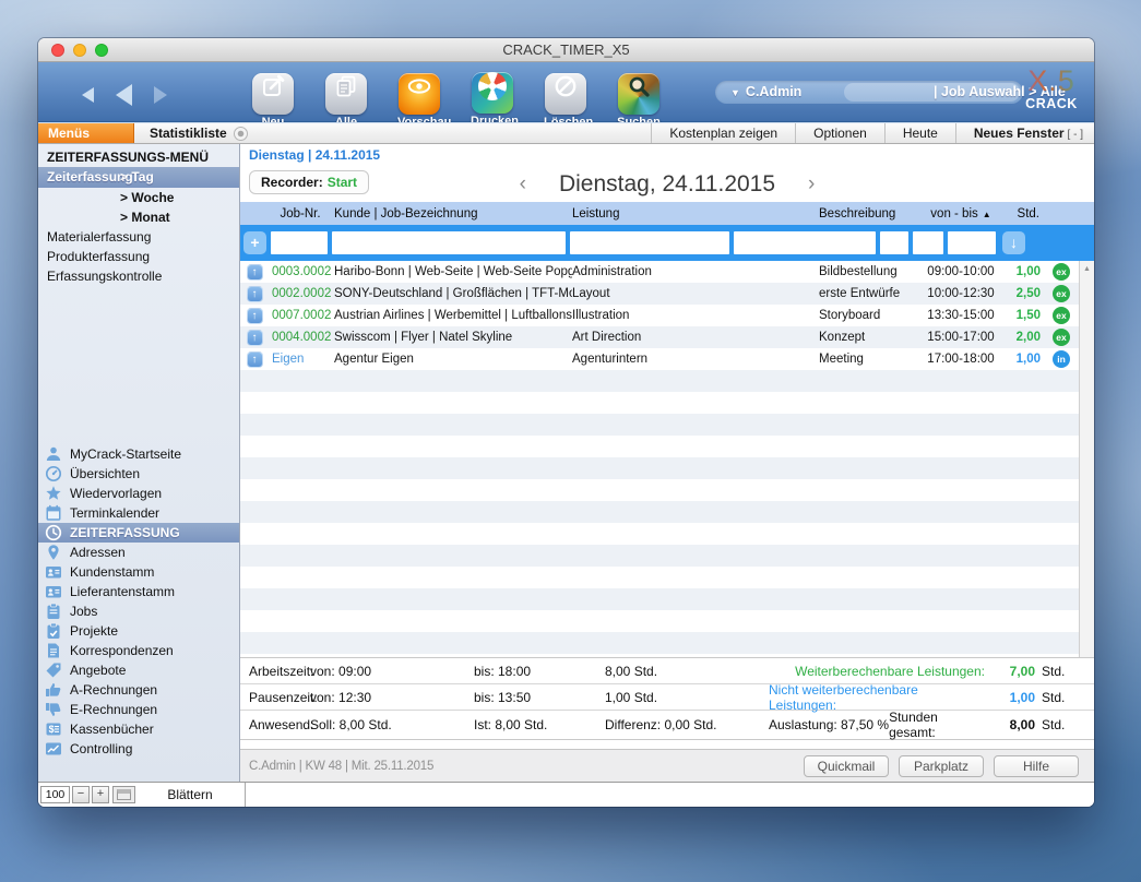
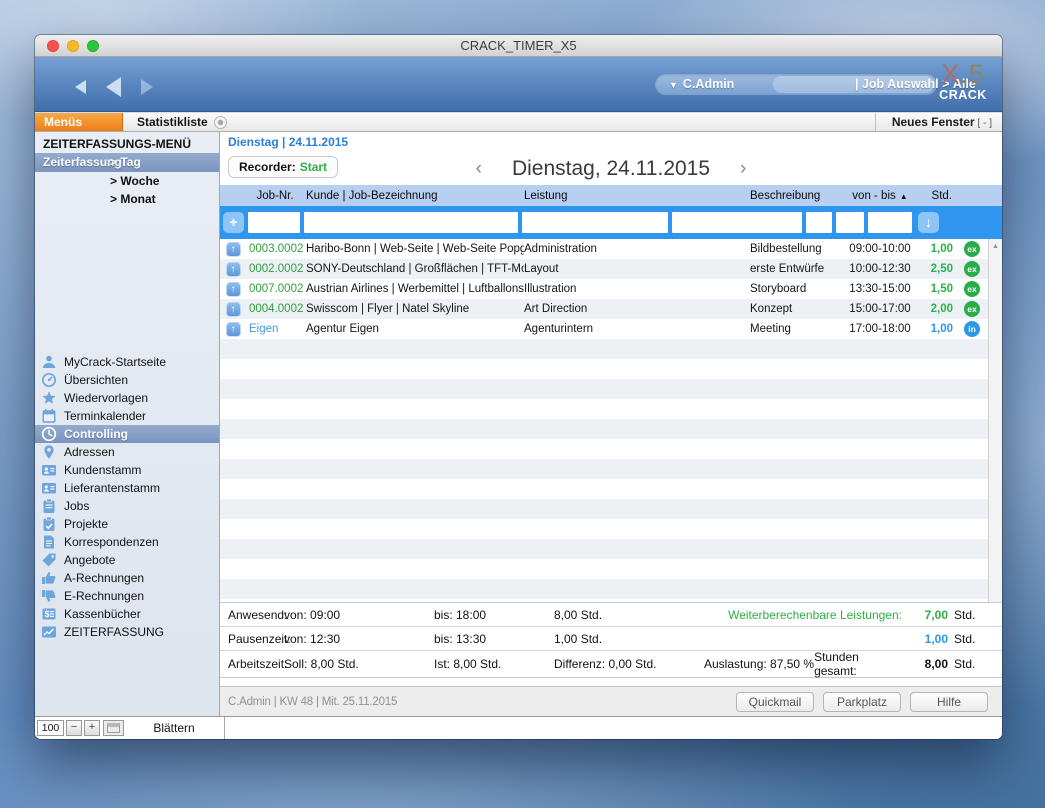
  CRACK_TIMER_X5
- Drucken
  ▼ C.Admin
  X.5
  CRACK
  Menüs
  Statistikliste
- Kostenplan zeigen
- Optionen
- Heute
  Neues Fenster [ - ]
  ZEITERFASSUNGS-MENÜ
  Zeiterfassu
  > Tag
  > Woche
  > Monat
- Materialerfassung
- Produkterfassung
- Erfassungskontrolle
  MyCrack-Startseite
  Übersichten
  Wiedervorlagen
  Terminkalender
- ZEITERFASSUNG
+ Controlling
  Adressen
  Kundenstamm
  Lieferantenstamm
  Jobs
  Projekte
  Korrespondenzen
  Angebote
  A-Rechnungen
  E-Rechnungen
  $
  Kassenbücher
- Controlling
+ ZEITERFASSUNG
  Dienstag | 24.11.2015
  Recorder: Start
  ‹
  Dienstag, 24.11.2015
  ›
  Job-Nr.
  Kunde | Job-Bezeichnung
  Leistung
  Beschreibung
  von - bis ▲
  Std.
  +
  ↓
  ↑
  0003.0002
  Haribo-Bonn | Web-Seite | Web-Seite Popg
  Administration
  Bildbestellung
  09:00-10:00
  1,00
  ex
  ↑
  0002.0002
  SONY-Deutschland | Großflächen | TFT-M
  Layout
  erste Entwürfe
  10:00-12:30
  2,50
  ex
  ↑
  0007.0002
  Austrian Airlines | Werbemittel | Luftballons
  Illustration
  Storyboard
  13:30-15:00
  1,50
  ex
  ↑
  0004.0002
  Swisscom | Flyer | Natel Skyline
  Art Direction
  Konzept
  15:00-17:00
  2,00
  ex
  ↑
  Eigen
  Agentur Eigen
  Agenturintern
  Meeting
  17:00-18:00
  1,00
  in
- Arbeitszeit:
+ Anwesend:
  von: 09:00
  bis: 18:00
  8,00 Std.
  Weiterberechenbare Leistungen:
  7,00
  Std.
  Pausenzeit:
  von: 12:30
- bis: 13:50
+ bis: 13:30
  1,00 Std.
- Nicht weiterberechenbare Leistungen:
  1,00
  Std.
- Anwesend:
+ Arbeitszeit:
  Soll: 8,00 Std.
  Ist: 8,00 Std.
  Differenz: 0,00 Std.
  Auslastung: 87,50 %
  Stunden gesamt:
  8,00
  Std.
  C.Admin | KW 48 | Mit. 25.11.2015
  Quickmail
  Parkplatz
  Hilfe
  100
  −
  +
  Blättern
